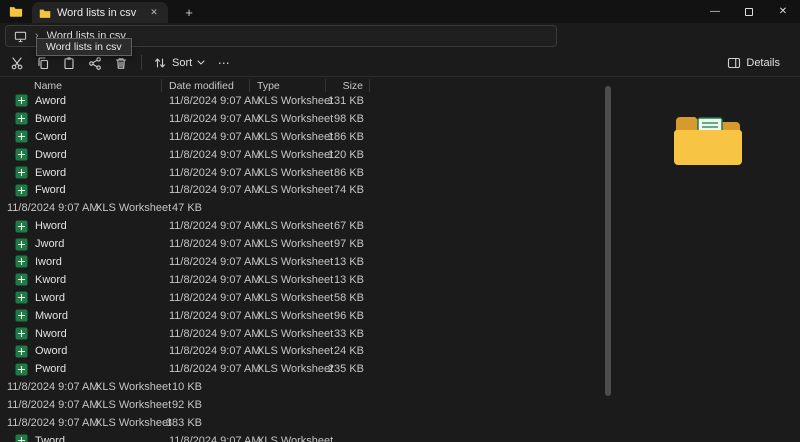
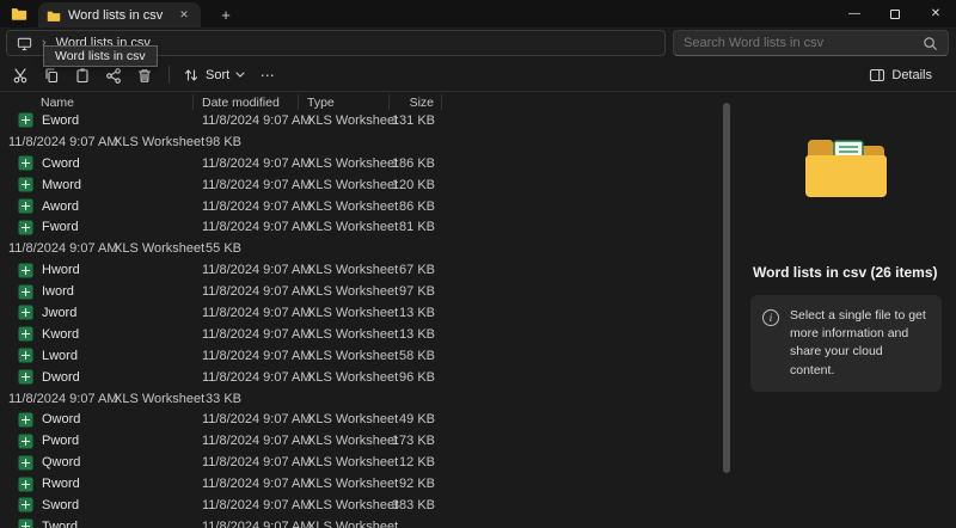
  Word lists in csv
  ✕
  +
  —
  ✕
  ›
  Word lists in csv
+ Search Word lists in csv
  Word lists in csv
  Sort
  ⋯
  Details
  Name
  Date modified
  Type
  Size
- Aword
+ Eword
  11/8/2024 9:07 AM
  XLS Worksheet
  131 KB
- Bword
  11/8/2024 9:07 AM
  XLS Worksheet
  98 KB
  Cword
  11/8/2024 9:07 AM
  XLS Worksheet
  186 KB
- Dword
+ Mword
  11/8/2024 9:07 AM
  XLS Worksheet
  120 KB
- Eword
+ Aword
  11/8/2024 9:07 AM
  XLS Worksheet
  86 KB
  Fword
  11/8/2024 9:07 AM
  XLS Worksheet
- 74 KB
+ 81 KB
  11/8/2024 9:07 AM
  XLS Worksheet
- 47 KB
+ 55 KB
  Hword
  11/8/2024 9:07 AM
  XLS Worksheet
  67 KB
- Jword
+ Iword
  11/8/2024 9:07 AM
  XLS Worksheet
  97 KB
- Iword
+ Jword
  11/8/2024 9:07 AM
  XLS Worksheet
  13 KB
  Kword
  11/8/2024 9:07 AM
  XLS Worksheet
  13 KB
  Lword
  11/8/2024 9:07 AM
  XLS Worksheet
  58 KB
- Mword
+ Dword
  11/8/2024 9:07 AM
  XLS Worksheet
  96 KB
- Nword
  11/8/2024 9:07 AM
  XLS Worksheet
  33 KB
  Oword
  11/8/2024 9:07 AM
  XLS Worksheet
- 24 KB
+ 49 KB
  Pword
  11/8/2024 9:07 AM
  XLS Worksheet
- 235 KB
+ 173 KB
+ Qword
  11/8/2024 9:07 AM
  XLS Worksheet
- 10 KB
+ 12 KB
+ Rword
  11/8/2024 9:07 AM
  XLS Worksheet
  92 KB
+ Sword
  11/8/2024 9:07 AM
  XLS Worksheet
  383 KB
  Tword
  11/8/2024 9:07 AM
  XLS Worksheet
+ Word lists in csv (26 items)
+ i
+ Select a single file to get more information and share your cloud content.
